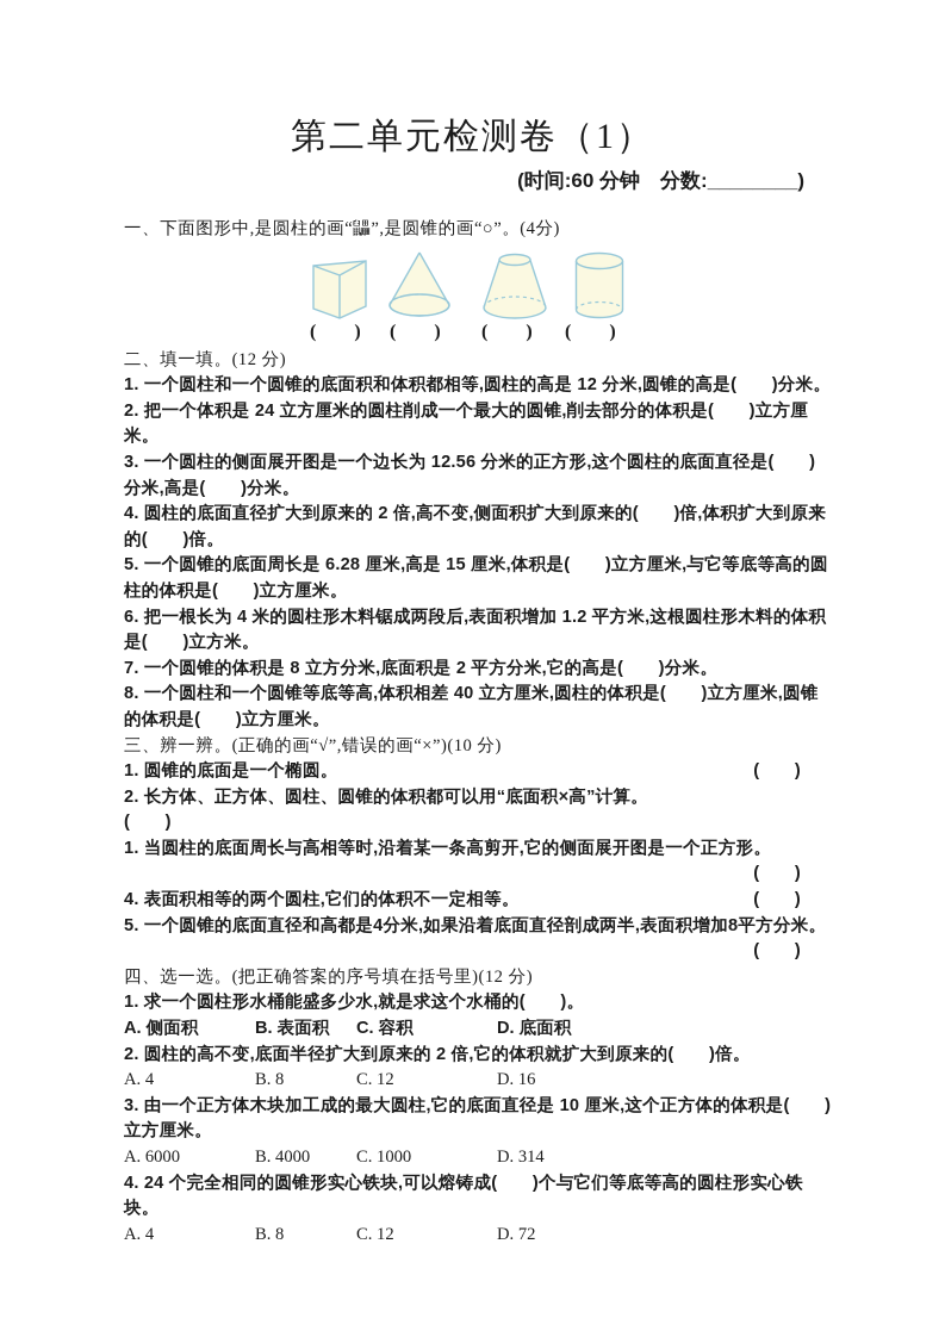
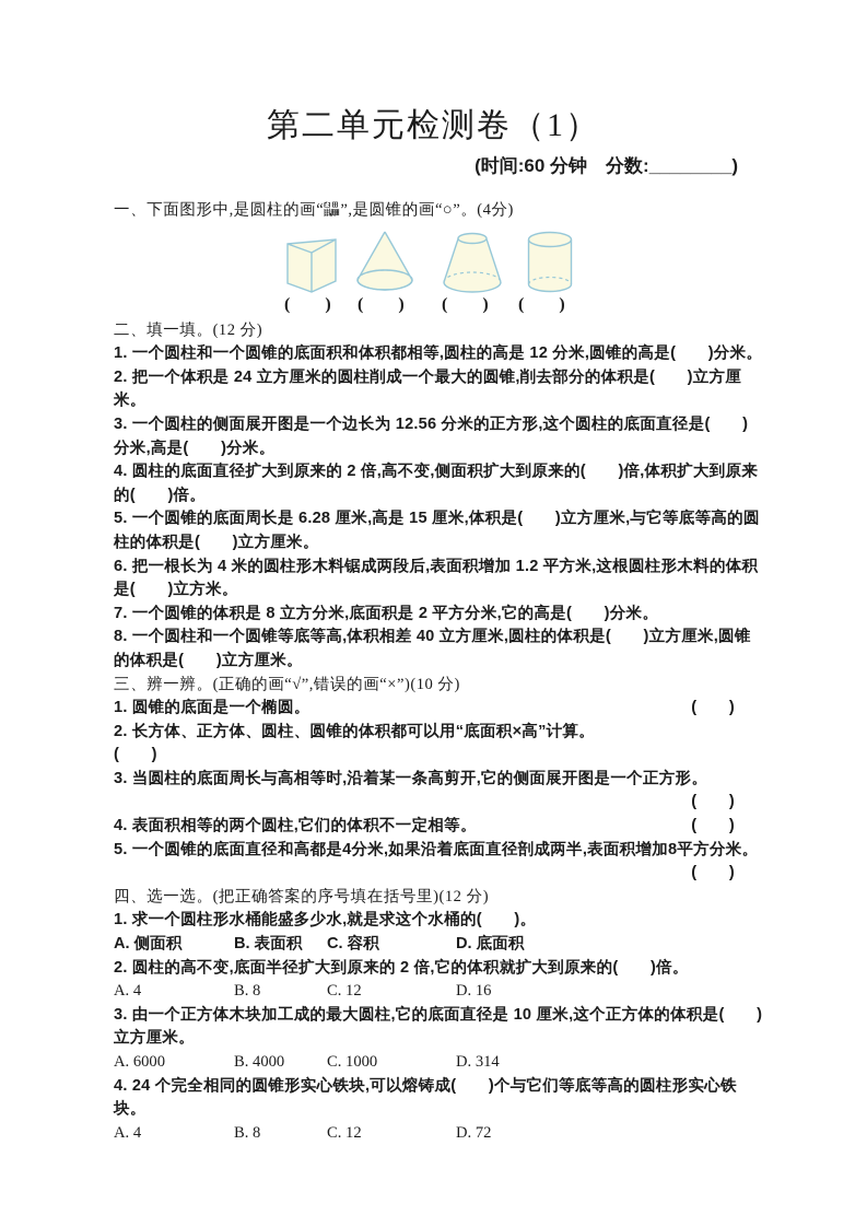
  第二单元检测卷（1）
  (时间:60 分钟 分数:________)
  一、下面图形中,是圆柱的画“鼺”,是圆锥的画“○”。(4分)
  ( )
  ( )
  ( )
  ( )
  二、填一填。(12 分)
  1. 一个圆柱和一个圆锥的底面积和体积都相等,圆柱的高是 12 分米,圆锥的高是( )分米。
  2. 把一个体积是 24 立方厘米的圆柱削成一个最大的圆锥,削去部分的体积是( )立方厘米。
  3. 一个圆柱的侧面展开图是一个边长为 12.56 分米的正方形,这个圆柱的底面直径是( )分米,高是( )分米。
  4. 圆柱的底面直径扩大到原来的 2 倍,高不变,侧面积扩大到原来的( )倍,体积扩大到原来的( )倍。
  5. 一个圆锥的底面周长是 6.28 厘米,高是 15 厘米,体积是( )立方厘米,与它等底等高的圆柱的体积是( )立方厘米。
  6. 把一根长为 4 米的圆柱形木料锯成两段后,表面积增加 1.2 平方米,这根圆柱形木料的体积是( )立方米。
  7. 一个圆锥的体积是 8 立方分米,底面积是 2 平方分米,它的高是( )分米。
  8. 一个圆柱和一个圆锥等底等高,体积相差 40 立方厘米,圆柱的体积是( )立方厘米,圆锥的体积是( )立方厘米。
  三、辨一辨。(正确的画“√”,错误的画“×”)(10 分)
  1. 圆锥的底面是一个椭圆。
  ( )
  2. 长方体、正方体、圆柱、圆锥的体积都可以用“底面积×高”计算。
  ( )
- 1. 当圆柱的底面周长与高相等时,沿着某一条高剪开,它的侧面展开图是一个正方形。
+ 3. 当圆柱的底面周长与高相等时,沿着某一条高剪开,它的侧面展开图是一个正方形。
  ( )
  4. 表面积相等的两个圆柱,它们的体积不一定相等。
  ( )
  5. 一个圆锥的底面直径和高都是4分米,如果沿着底面直径剖成两半,表面积增加8平方分米。
  ( )
  四、选一选。(把正确答案的序号填在括号里)(12 分)
  1. 求一个圆柱形水桶能盛多少水,就是求这个水桶的( )。
  A. 侧面积
  B. 表面积
  C. 容积
  D. 底面积
  2. 圆柱的高不变,底面半径扩大到原来的 2 倍,它的体积就扩大到原来的( )倍。
  A. 4
  B. 8
  C. 12
  D. 16
  3. 由一个正方体木块加工成的最大圆柱,它的底面直径是 10 厘米,这个正方体的体积是( )立方厘米。
  A. 6000
  B. 4000
  C. 1000
  D. 314
  4. 24 个完全相同的圆锥形实心铁块,可以熔铸成( )个与它们等底等高的圆柱形实心铁块。
  A. 4
  B. 8
  C. 12
  D. 72
